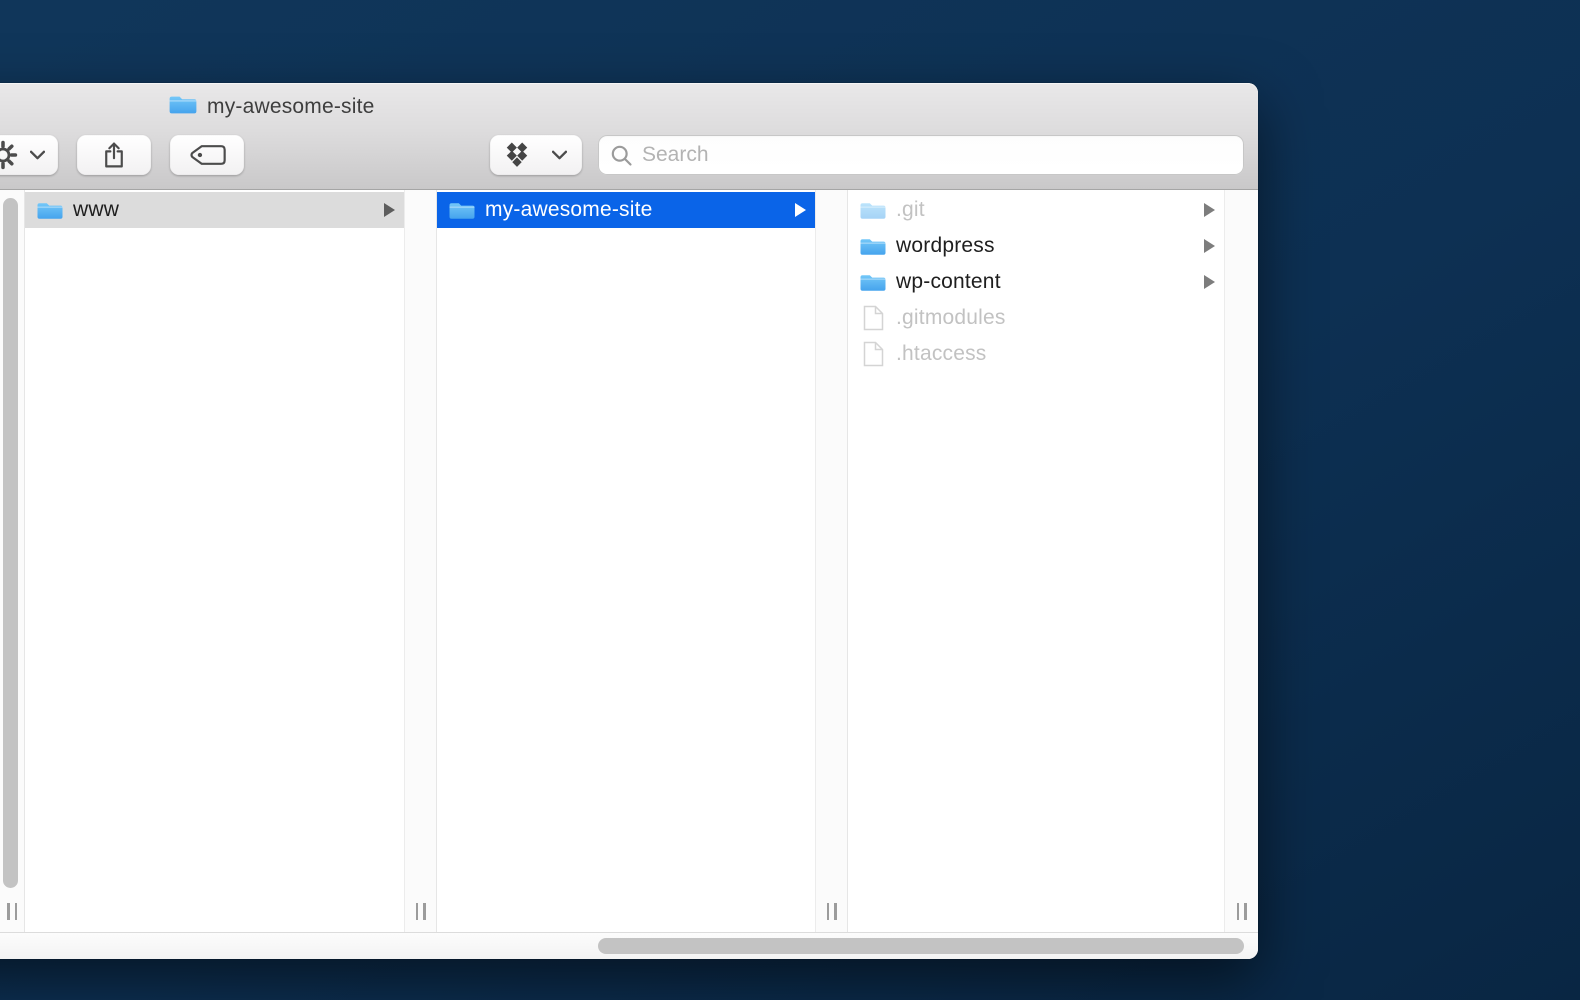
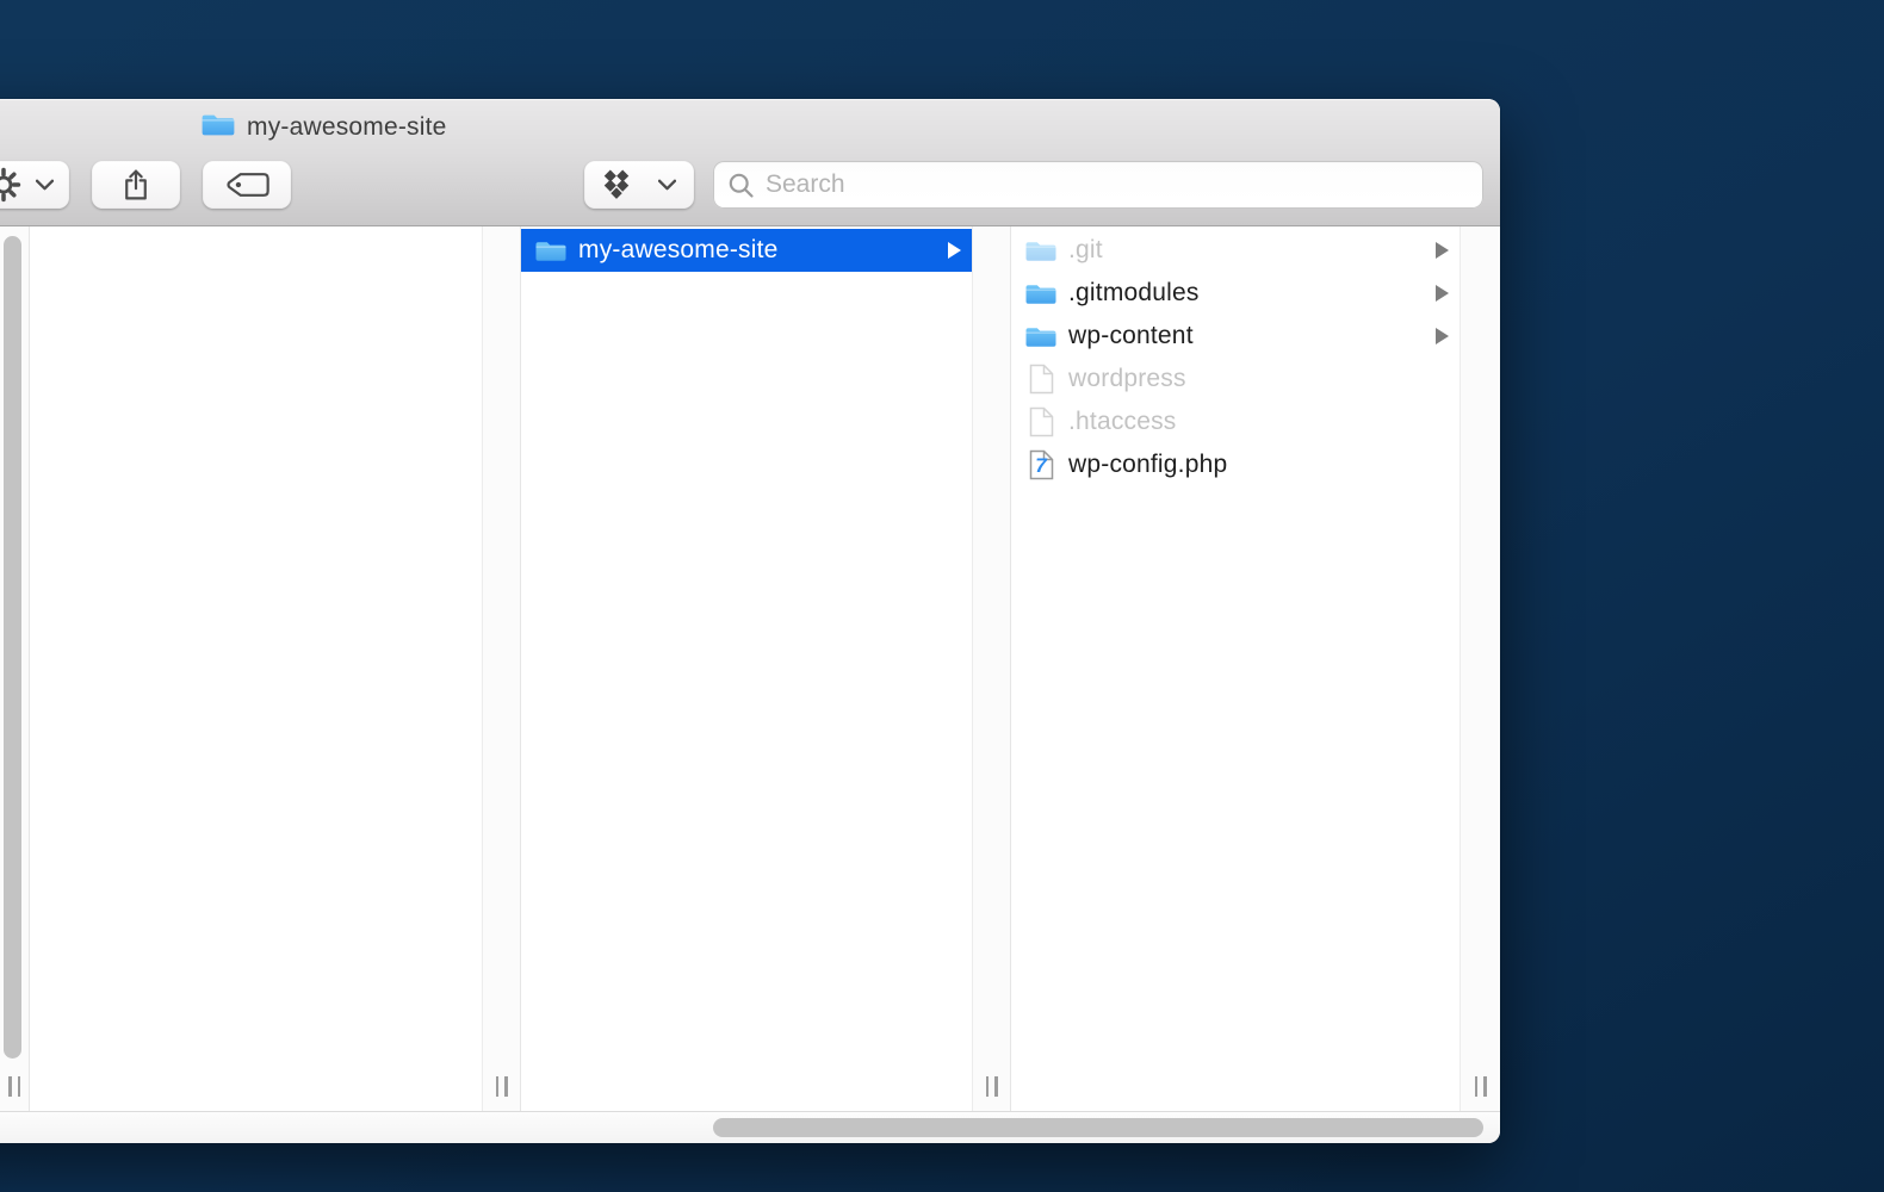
  my-awesome-site
  Search
- www
  my-awesome-site
  .git
- wordpress
+ .gitmodules
  wp-content
- .gitmodules
+ wordpress
  .htaccess
+ 7
+ wp-config.php
